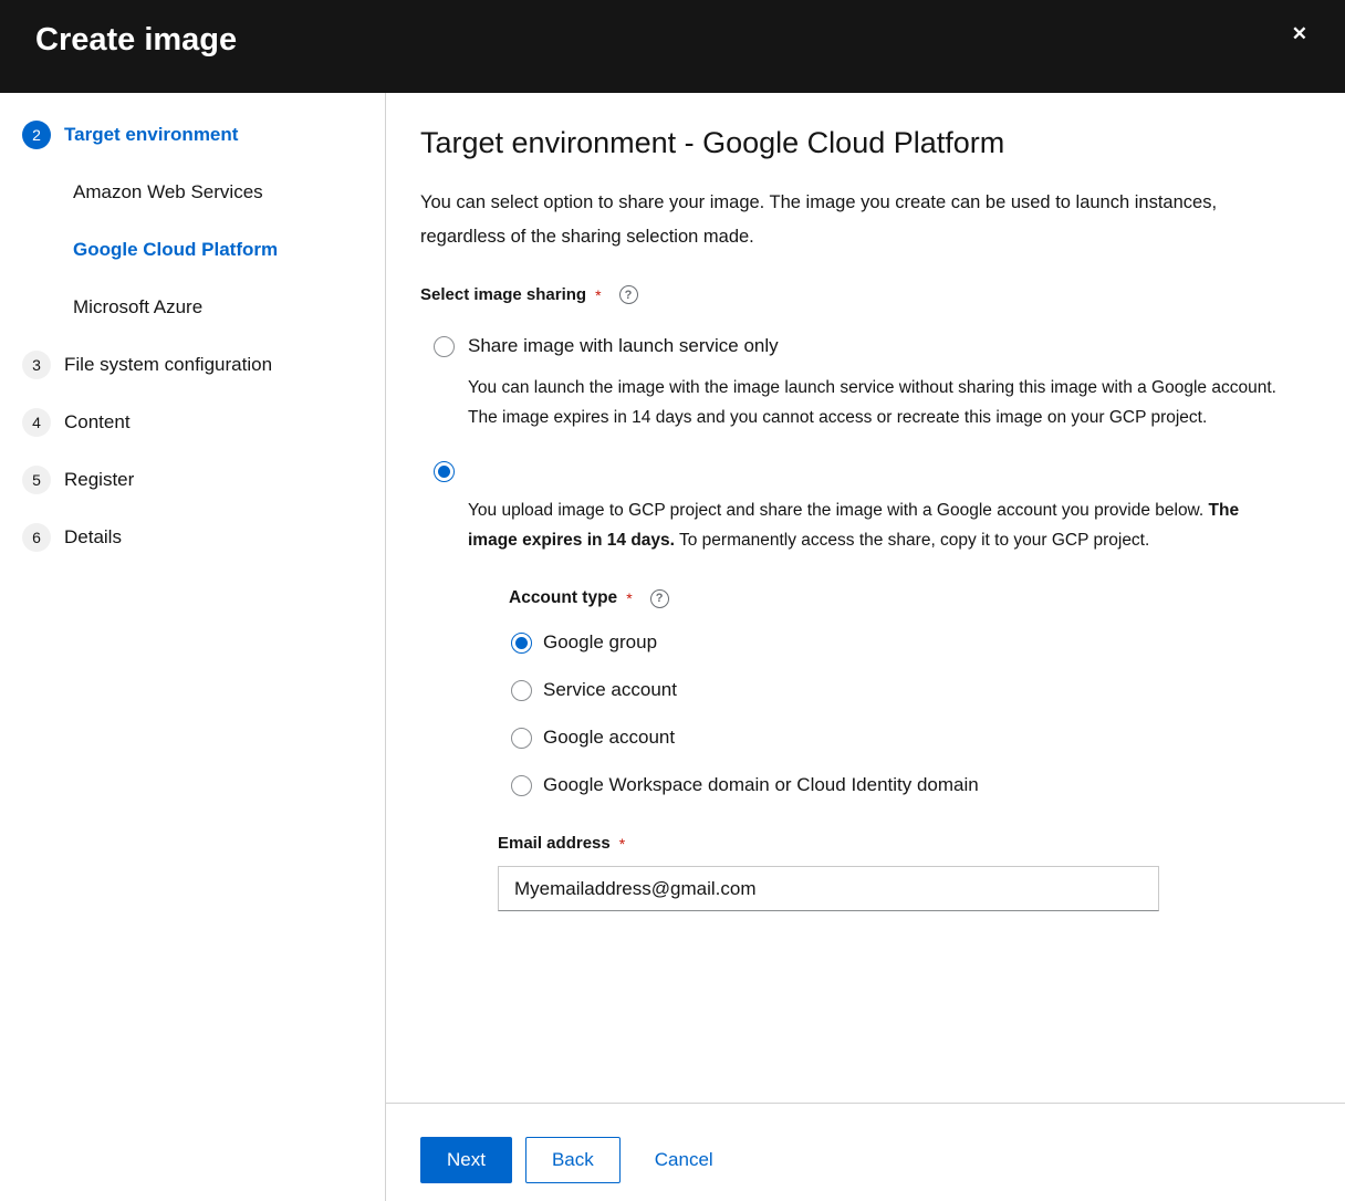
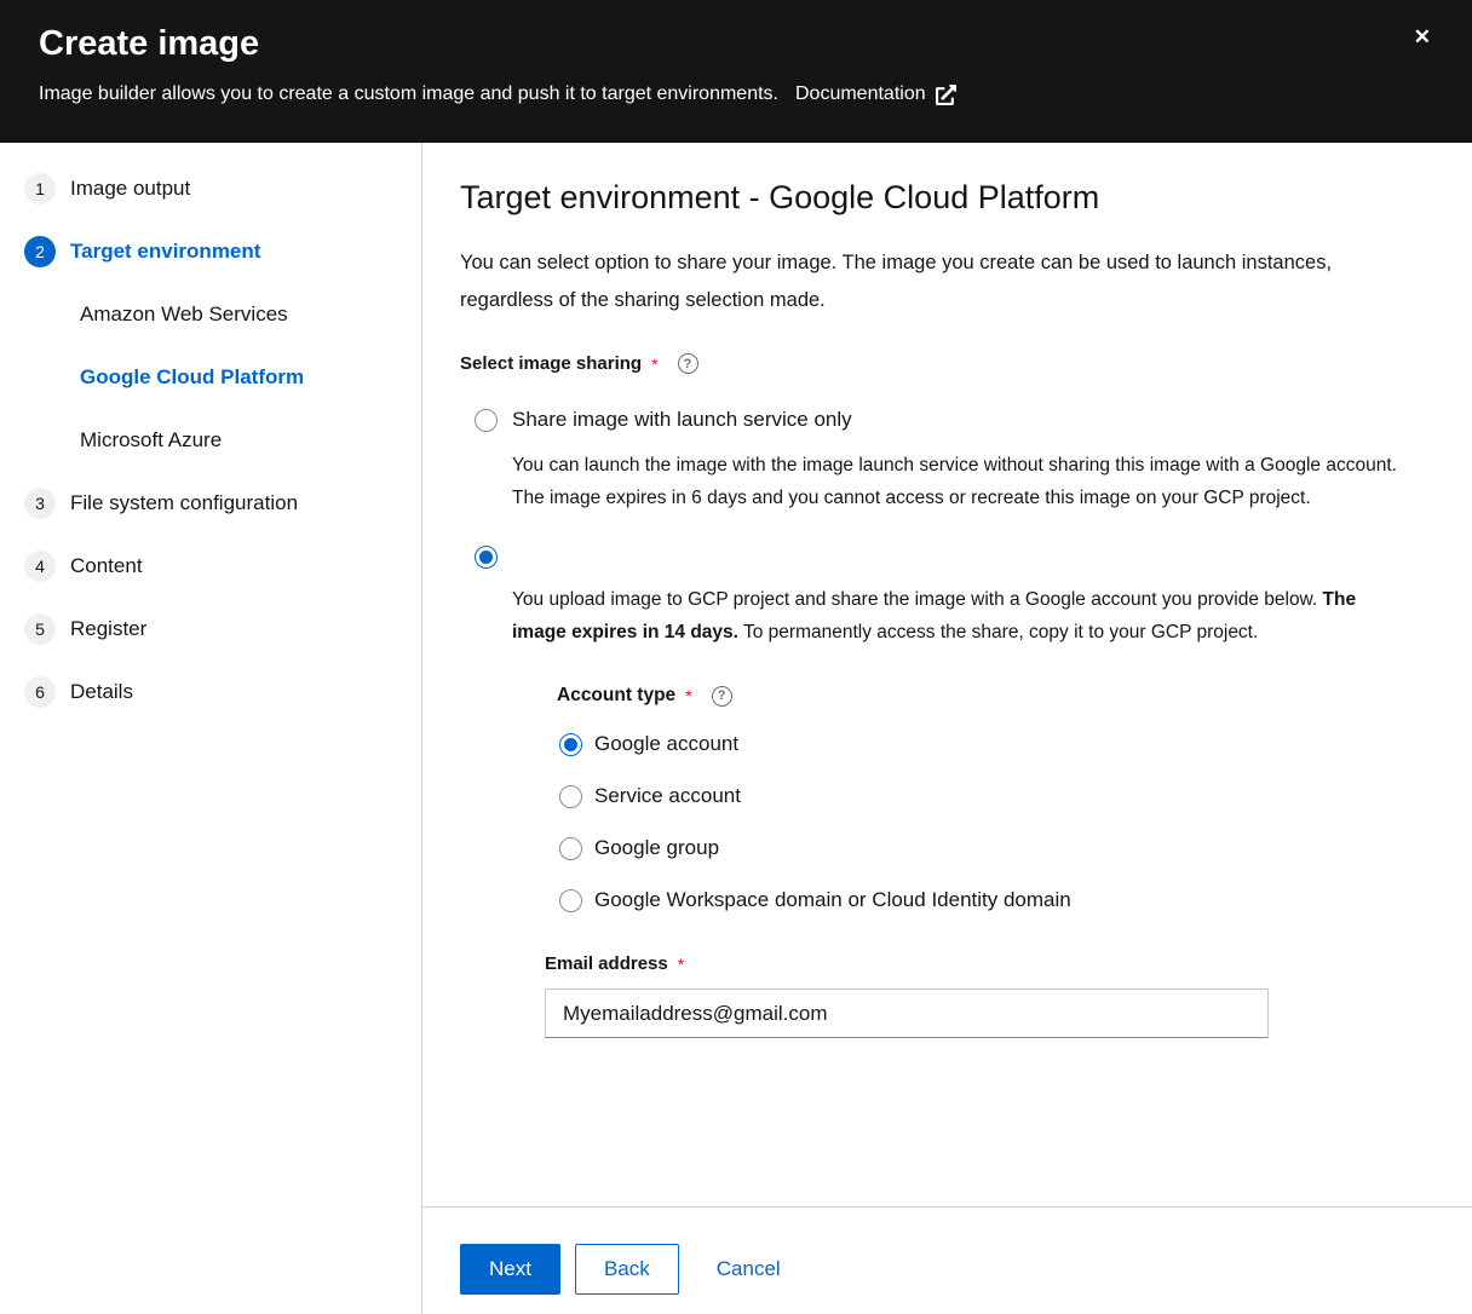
  Create image
+ Image builder allows you to create a custom image and push it to target environments.
+ Documentation
+ 1
+ Image output
  2
  Target environment
  Amazon Web Services
  Google Cloud Platform
  Microsoft Azure
  3
  File system configuration
  4
  Content
  5
  Register
  6
  Details
  Target environment - Google Cloud Platform
  You can select option to share your image. The image you create can be used to launch instances, regardless of the sharing selection made.
  Select image sharing
  *
  Share image with launch service only
- You can launch the image with the image launch service without sharing this image with a Google account. The image expires in 14 days and you cannot access or recreate this image on your GCP project.
+ You can launch the image with the image launch service without sharing this image with a Google account. The image expires in 6 days and you cannot access or recreate this image on your GCP project.
  You upload image to GCP project and share the image with a Google account you provide below. The image expires in 14 days. To permanently access the share, copy it to your GCP project.
  Account type
  *
- Google group
+ Google account
  Service account
- Google account
+ Google group
  Google Workspace domain or Cloud Identity domain
  Email address
  *
  Myemailaddress@gmail.com
  Next
  Back
  Cancel
